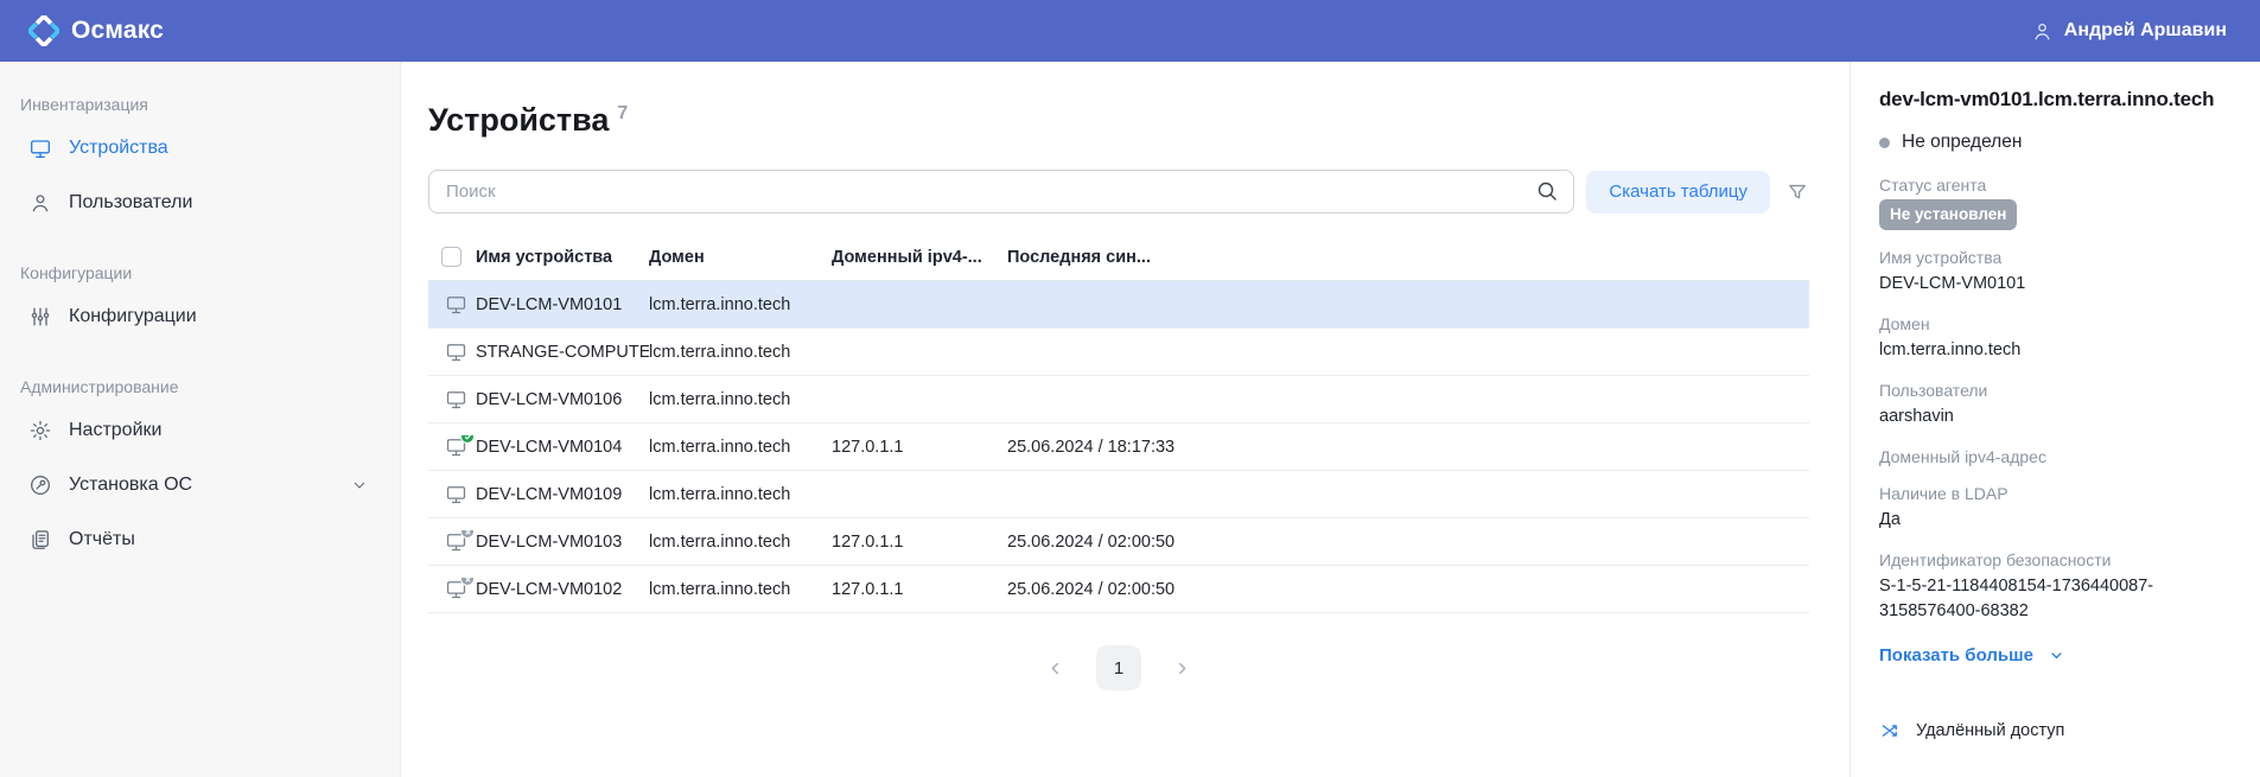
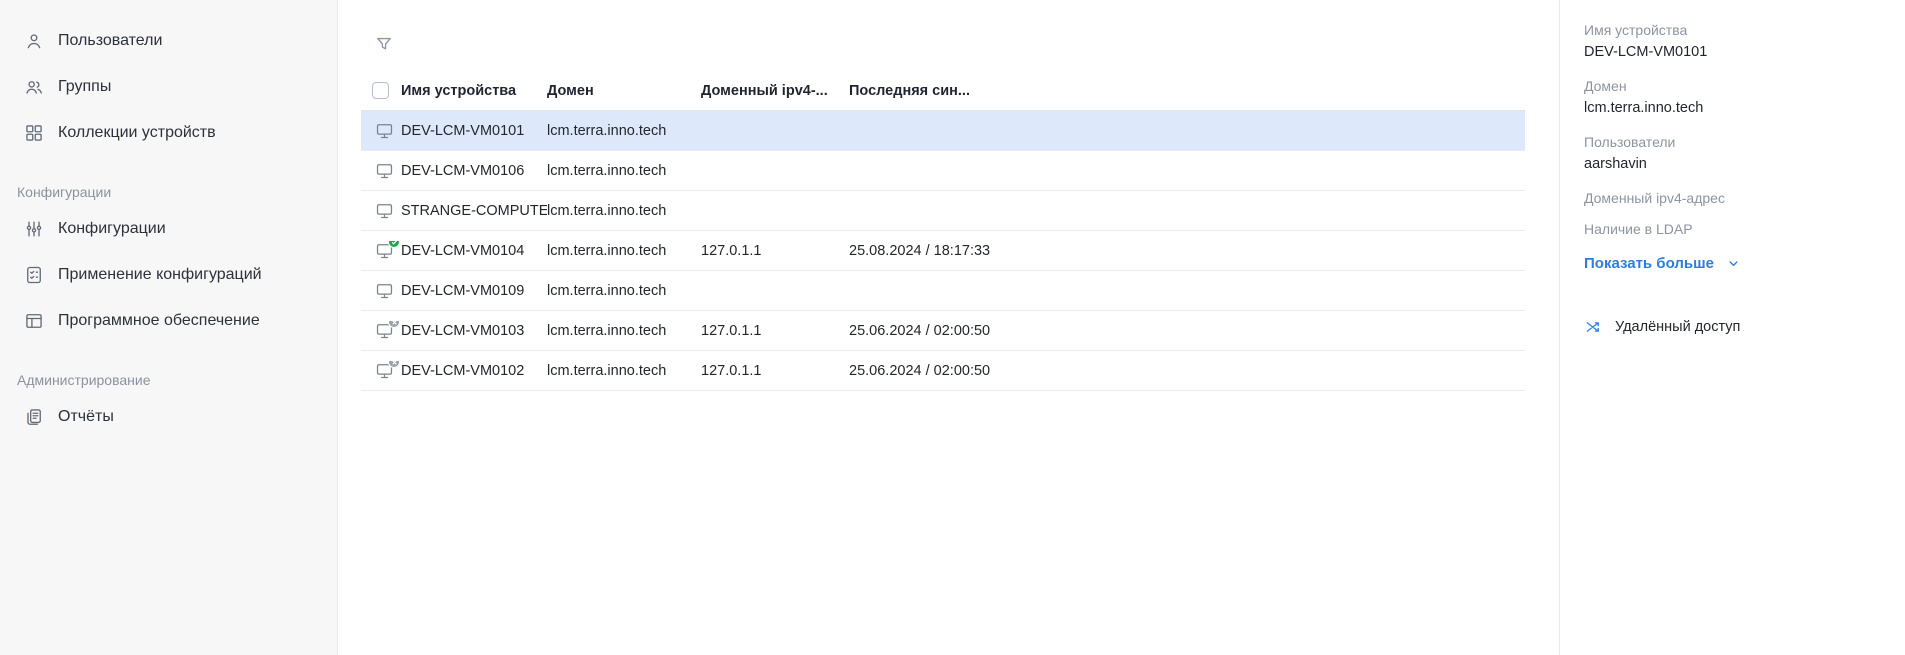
- Осмакс
- Андрей Аршавин
- Инвентаризация
- Устройства
  Пользователи
+ Группы
+ Коллекции устройств
  Конфигурации
  Конфигурации
+ Применение конфигураций
+ Программное обеспечение
  Администрирование
- Настройки
- Установка ОС
  Отчёты
- Устройства 7
- Поиск
- Скачать таблицу
  Имя устройства
  Домен
  Доменный ipv4-...
  Последняя син...
  DEV-LCM-VM0101
  lcm.terra.inno.tech
- STRANGE-COMPUTE
+ DEV-LCM-VM0106
  lcm.terra.inno.tech
- DEV-LCM-VM0106
+ STRANGE-COMPUTE
  lcm.terra.inno.tech
  DEV-LCM-VM0104
  lcm.terra.inno.tech
  127.0.1.1
- 25.06.2024 / 18:17:33
+ 25.08.2024 / 18:17:33
  DEV-LCM-VM0109
  lcm.terra.inno.tech
  DEV-LCM-VM0103
  lcm.terra.inno.tech
  127.0.1.1
  25.06.2024 / 02:00:50
  DEV-LCM-VM0102
  lcm.terra.inno.tech
  127.0.1.1
  25.06.2024 / 02:00:50
- 1
- dev-lcm-vm0101.lcm.terra.inno.tech
- Не определен
- Статус агента
- Не установлен
  Имя устройства
  DEV-LCM-VM0101
  Домен
  lcm.terra.inno.tech
  Пользователи
  aarshavin
  Доменный ipv4-адрес
  Наличие в LDAP
- Да
- Идентификатор безопасности
- S-1-5-21-1184408154-1736440087-3158576400-68382
  Показать больше
  Удалённый доступ
